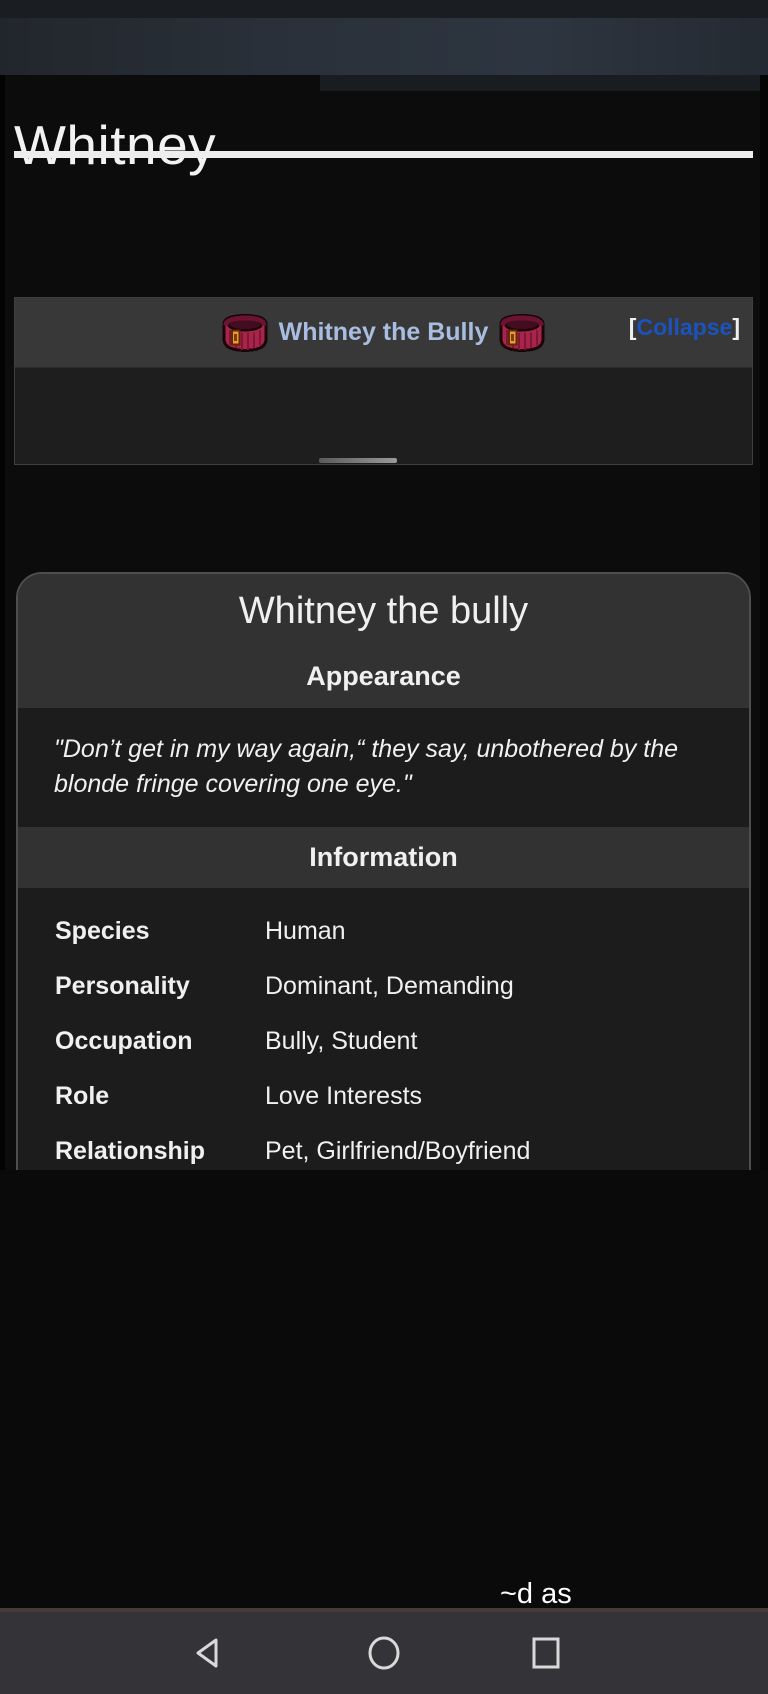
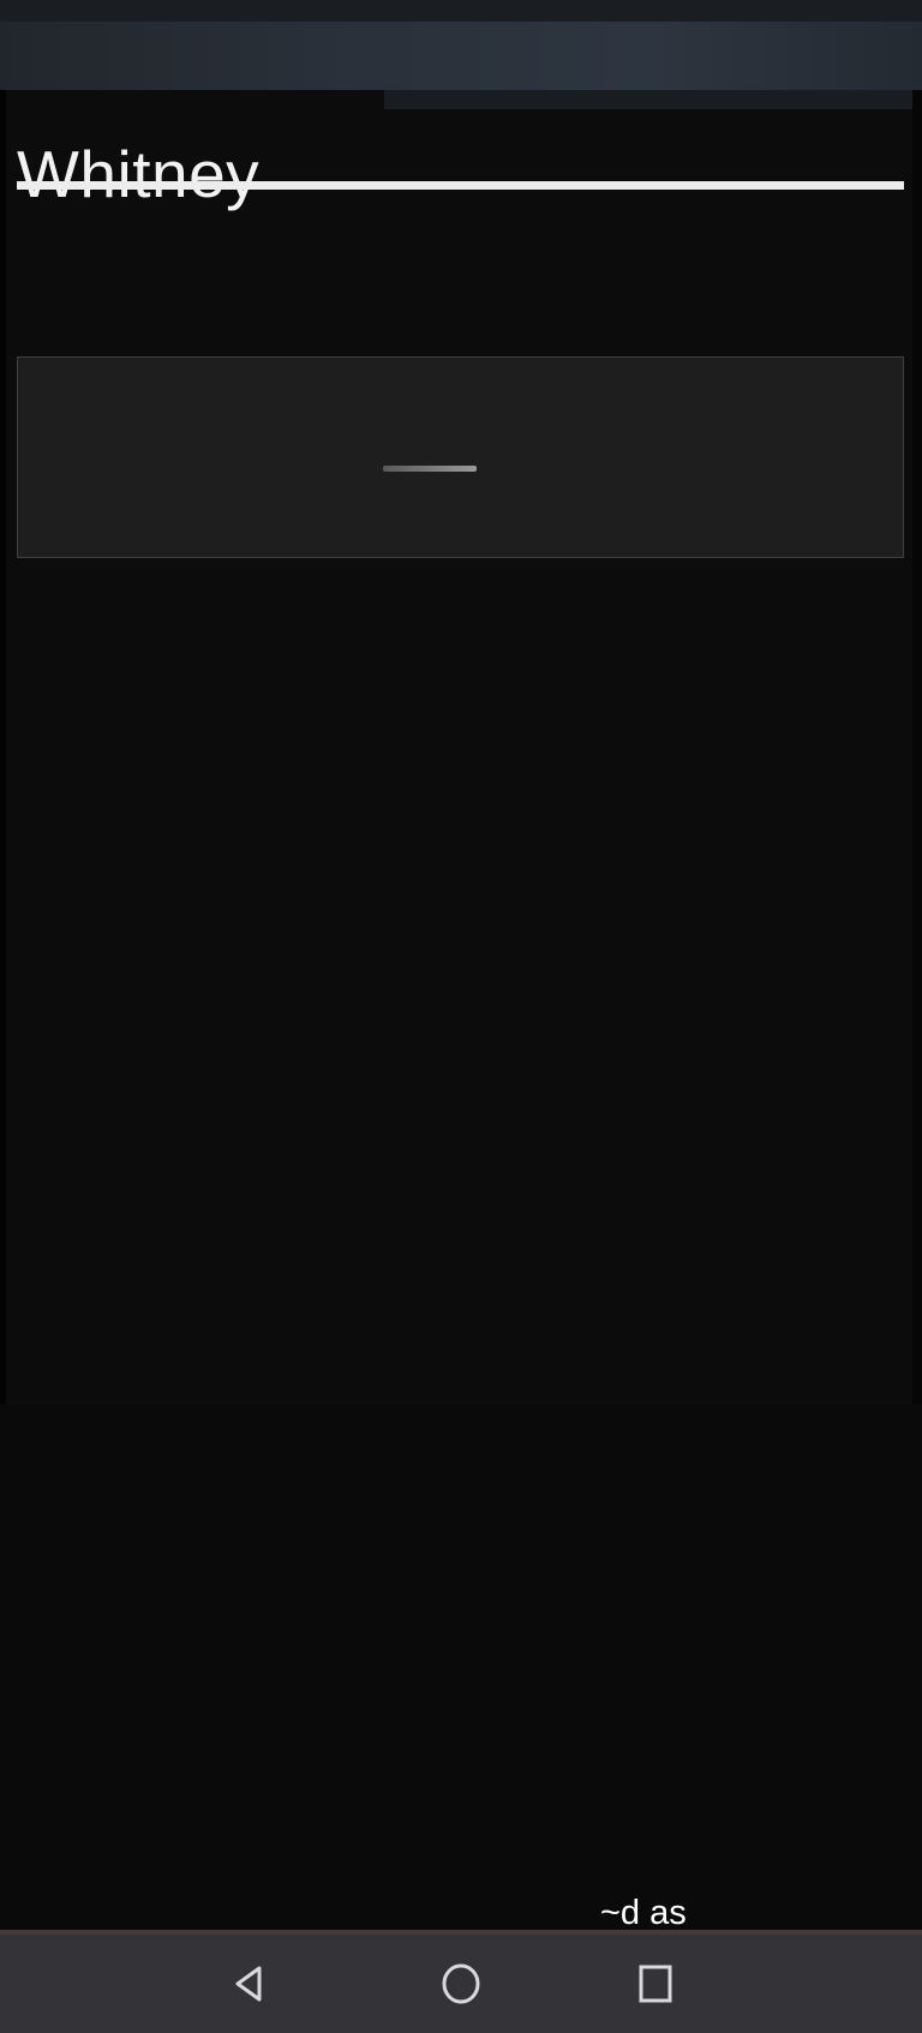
  Whitney
- Whitney the Bully
- [Collapse]
- Whitney the bully
- Appearance
- "Don’t get in my way again,“ they say, unbothered by the blonde fringe covering one eye."
- Information
- Species
- Human
- Personality
- Dominant, Demanding
- Occupation
- Bully, Student
- Role
- Love Interests
- Relationship
- Pet, Girlfriend/Boyfriend
  ~d as
